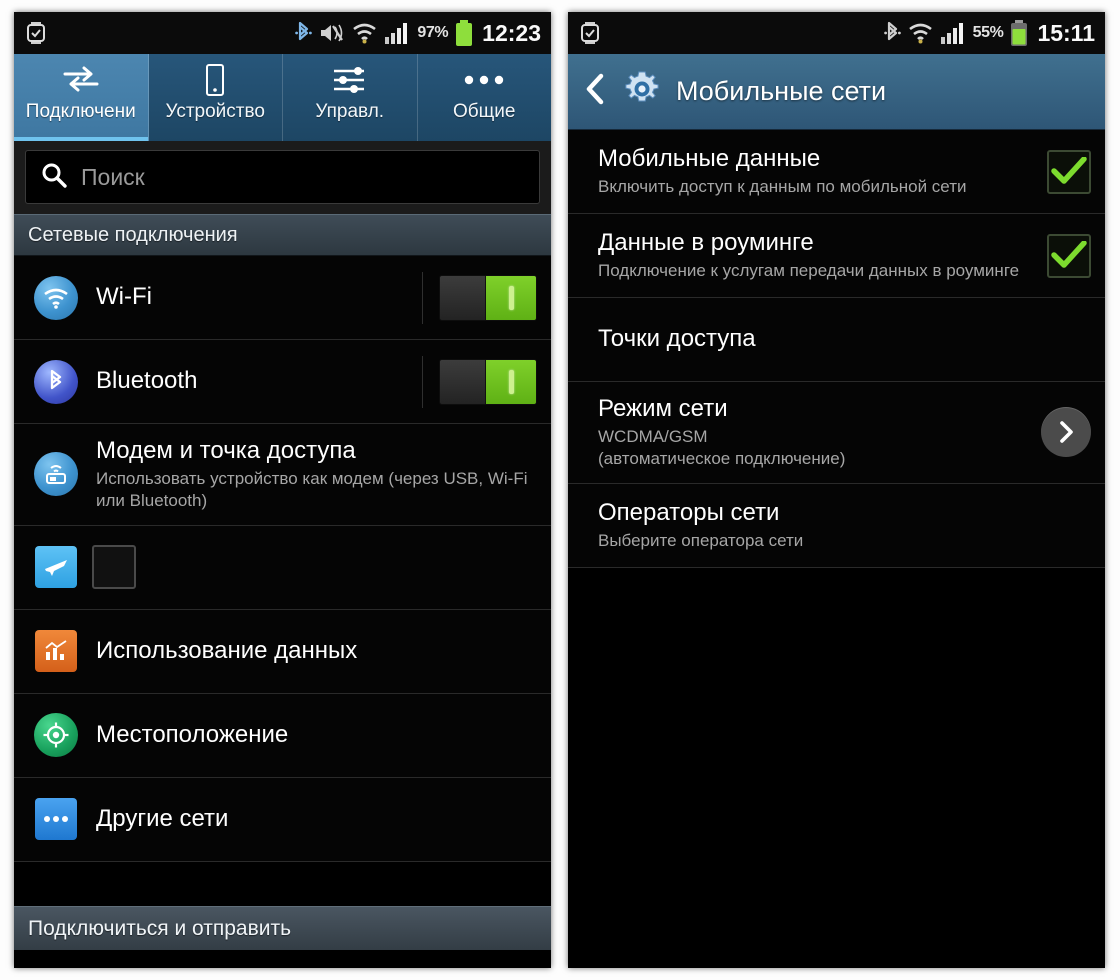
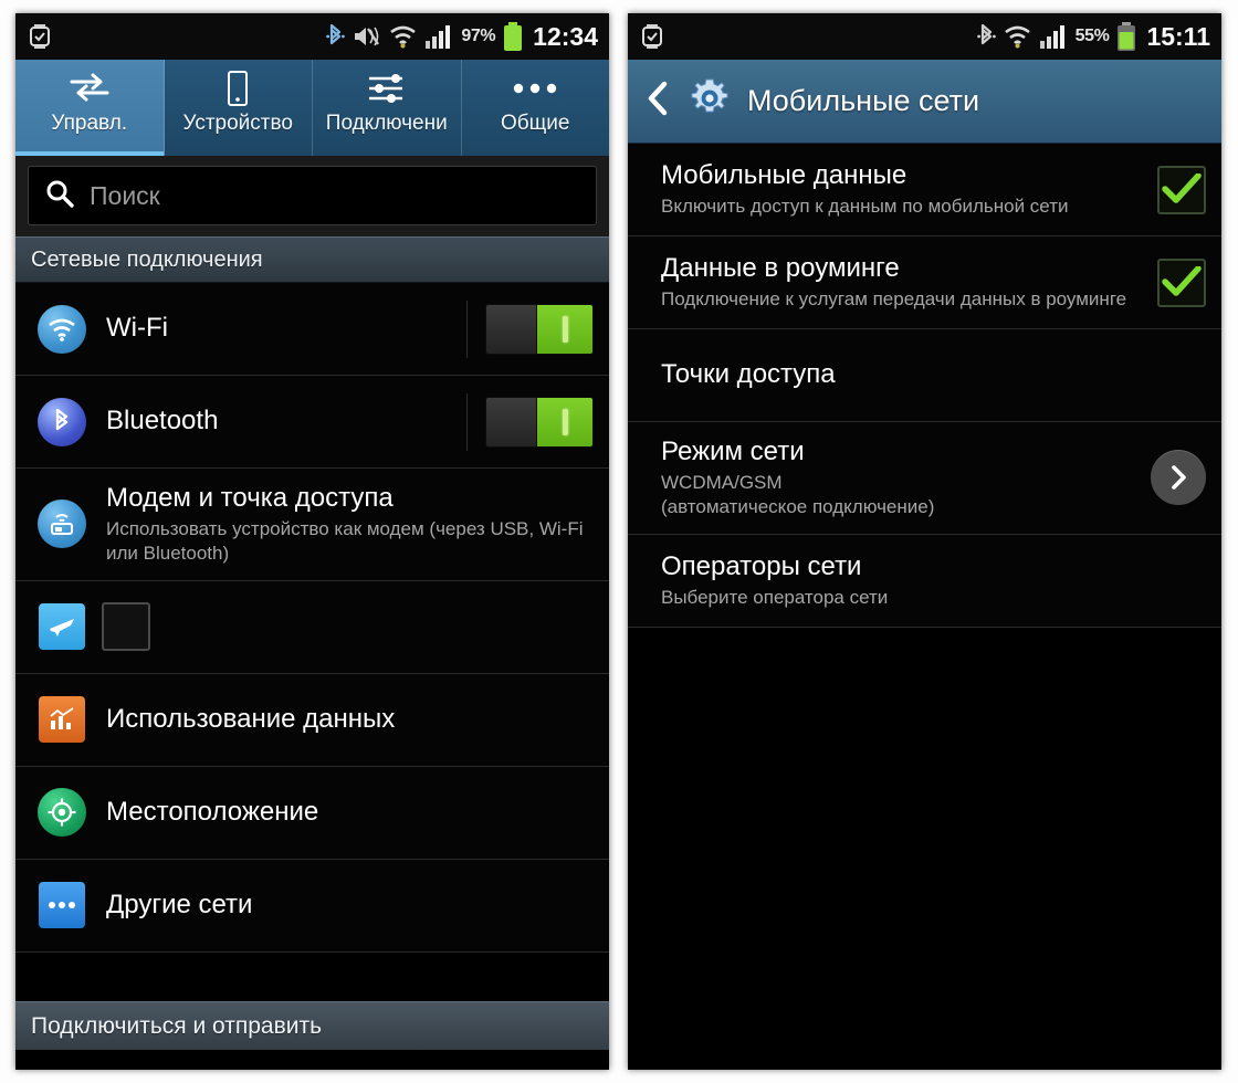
  97%
- 12:23
+ 12:34
- Подключени
+ Управл.
  Устройство
- Управл.
+ Подключени
  Общие
  Поиск
  Сетевые подключения
  Wi-Fi
  Bluetooth
  Модем и точка доступа
  Использовать устройство как модем (через USB, Wi-Fi или Bluetooth)
  Использование данных
  Местоположение
  Другие сети
  Подключиться и отправить
  55%
  15:11
  Мобильные сети
  Мобильные данные
  Включить доступ к данным по мобильной сети
  Данные в роуминге
  Подключение к услугам передачи данных в роуминге
  Точки доступа
  Режим сети
  WCDMA/GSM
  (автоматическое подключение)
  Операторы сети
  Выберите оператора сети
